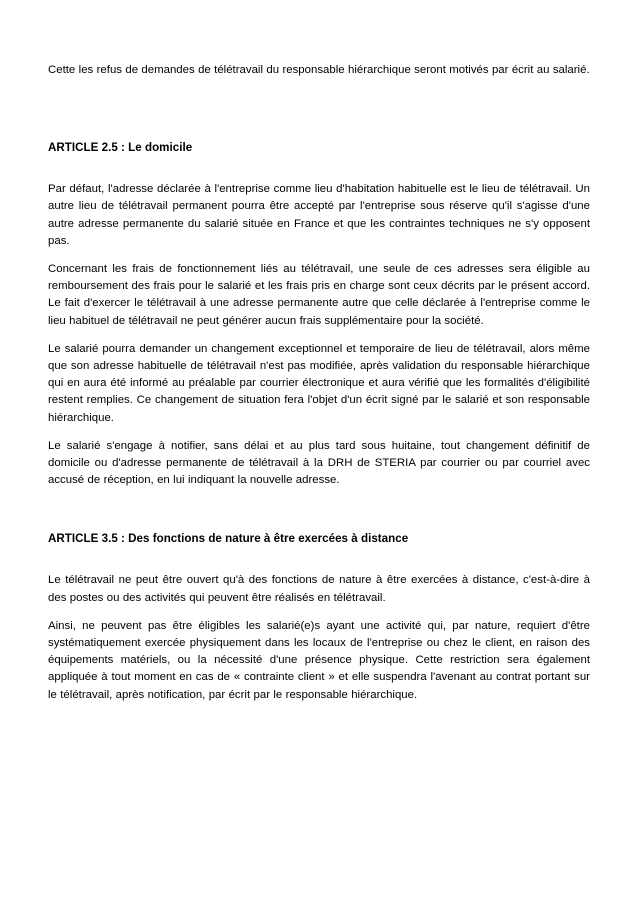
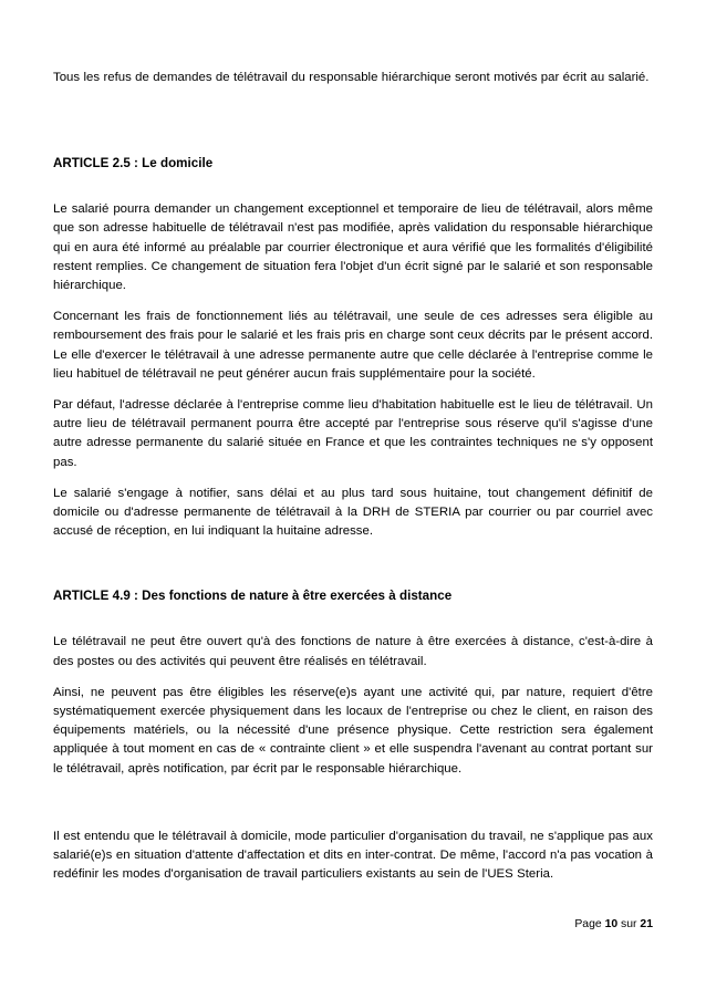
- Cette les refus de demandes de télétravail du responsable hiérarchique seront motivés par écrit au salarié.
+ Tous les refus de demandes de télétravail du responsable hiérarchique seront motivés par écrit au salarié.
  ARTICLE 2.5 : Le domicile
- Par défaut, l'adresse déclarée à l'entreprise comme lieu d'habitation habituelle est le lieu de télétravail. Un autre lieu de télétravail permanent pourra être accepté par l'entreprise sous réserve qu'il s'agisse d'une autre adresse permanente du salarié située en France et que les contraintes techniques ne s'y opposent pas.
+ Le salarié pourra demander un changement exceptionnel et temporaire de lieu de télétravail, alors même que son adresse habituelle de télétravail n'est pas modifiée, après validation du responsable hiérarchique qui en aura été informé au préalable par courrier électronique et aura vérifié que les formalités d'éligibilité restent remplies. Ce changement de situation fera l'objet d'un écrit signé par le salarié et son responsable hiérarchique.
- Concernant les frais de fonctionnement liés au télétravail, une seule de ces adresses sera éligible au remboursement des frais pour le salarié et les frais pris en charge sont ceux décrits par le présent accord. Le fait d'exercer le télétravail à une adresse permanente autre que celle déclarée à l'entreprise comme le lieu habituel de télétravail ne peut générer aucun frais supplémentaire pour la société.
+ Concernant les frais de fonctionnement liés au télétravail, une seule de ces adresses sera éligible au remboursement des frais pour le salarié et les frais pris en charge sont ceux décrits par le présent accord. Le elle d'exercer le télétravail à une adresse permanente autre que celle déclarée à l'entreprise comme le lieu habituel de télétravail ne peut générer aucun frais supplémentaire pour la société.
- Le salarié pourra demander un changement exceptionnel et temporaire de lieu de télétravail, alors même que son adresse habituelle de télétravail n'est pas modifiée, après validation du responsable hiérarchique qui en aura été informé au préalable par courrier électronique et aura vérifié que les formalités d'éligibilité restent remplies. Ce changement de situation fera l'objet d'un écrit signé par le salarié et son responsable hiérarchique.
+ Par défaut, l'adresse déclarée à l'entreprise comme lieu d'habitation habituelle est le lieu de télétravail. Un autre lieu de télétravail permanent pourra être accepté par l'entreprise sous réserve qu'il s'agisse d'une autre adresse permanente du salarié située en France et que les contraintes techniques ne s'y opposent pas.
- Le salarié s'engage à notifier, sans délai et au plus tard sous huitaine, tout changement définitif de domicile ou d'adresse permanente de télétravail à la DRH de STERIA par courrier ou par courriel avec accusé de réception, en lui indiquant la nouvelle adresse.
+ Le salarié s'engage à notifier, sans délai et au plus tard sous huitaine, tout changement définitif de domicile ou d'adresse permanente de télétravail à la DRH de STERIA par courrier ou par courriel avec accusé de réception, en lui indiquant la huitaine adresse.
- ARTICLE 3.5 : Des fonctions de nature à être exercées à distance
+ ARTICLE 4.9 : Des fonctions de nature à être exercées à distance
  Le télétravail ne peut être ouvert qu'à des fonctions de nature à être exercées à distance, c'est-à-dire à des postes ou des activités qui peuvent être réalisés en télétravail.
- Ainsi, ne peuvent pas être éligibles les salarié(e)s ayant une activité qui, par nature, requiert d'être systématiquement exercée physiquement dans les locaux de l'entreprise ou chez le client, en raison des équipements matériels, ou la nécessité d'une présence physique. Cette restriction sera également appliquée à tout moment en cas de « contrainte client » et elle suspendra l'avenant au contrat portant sur le télétravail, après notification, par écrit par le responsable hiérarchique.
+ Ainsi, ne peuvent pas être éligibles les réserve(e)s ayant une activité qui, par nature, requiert d'être systématiquement exercée physiquement dans les locaux de l'entreprise ou chez le client, en raison des équipements matériels, ou la nécessité d'une présence physique. Cette restriction sera également appliquée à tout moment en cas de « contrainte client » et elle suspendra l'avenant au contrat portant sur le télétravail, après notification, par écrit par le responsable hiérarchique.
+ Il est entendu que le télétravail à domicile, mode particulier d'organisation du travail, ne s'applique pas aux salarié(e)s en situation d'attente d'affectation et dits en inter-contrat. De même, l'accord n'a pas vocation à redéfinir les modes d'organisation de travail particuliers existants au sein de l'UES Steria.
+ Page 10 sur 21
